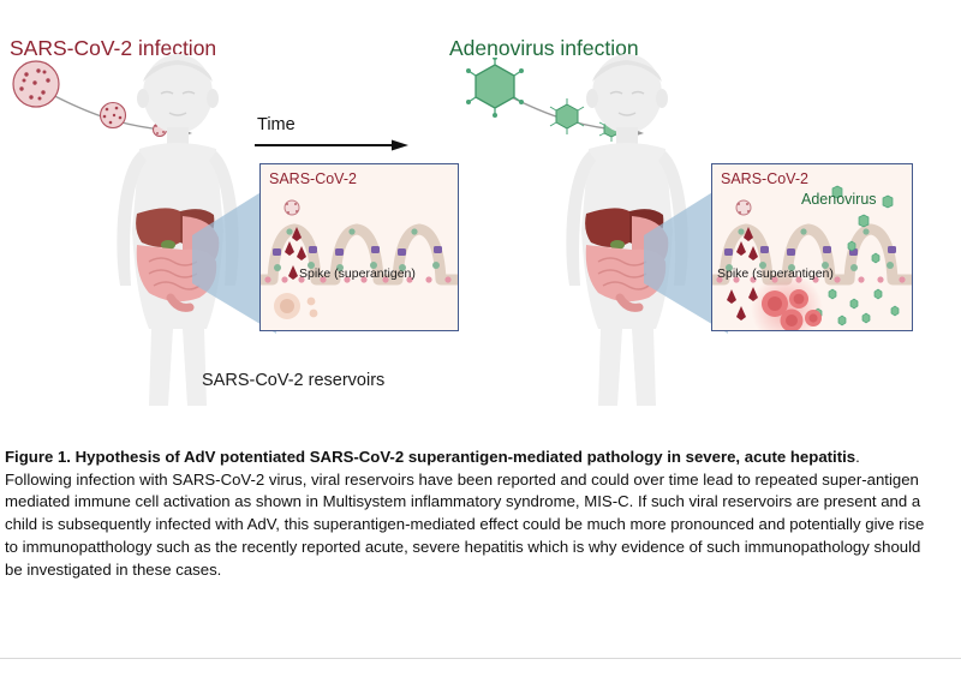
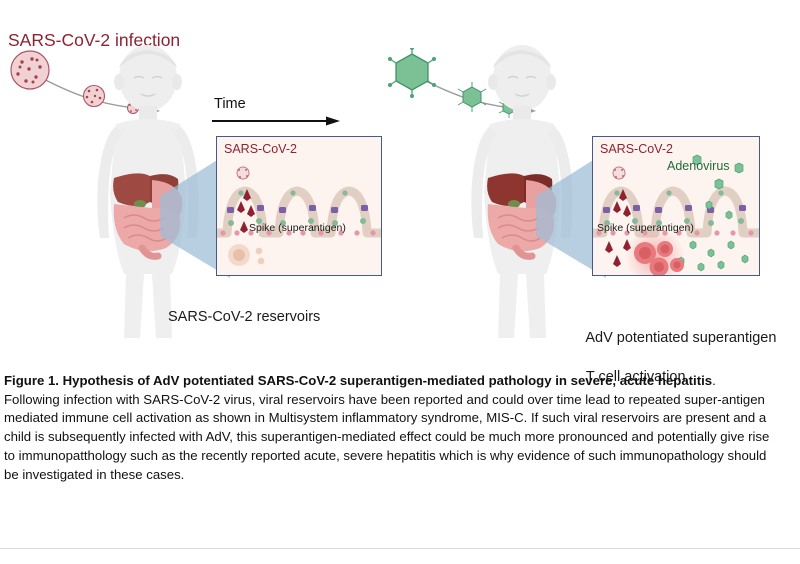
  SARS-CoV-2 infection
- Adenovirus infection
  Time
  SARS-CoV-2
  Spike (superantigen)
  SARS-CoV-2
  Adenovirus
  Spike (superantigen)
  SARS-CoV-2 reservoirs
+ AdV potentiated superantigen
+ T cell activation
  Figure 1. Hypothesis of AdV potentiated SARS-CoV-2 superantigen-mediated pathology in severe, acute hepatitis. Following infection with SARS-CoV-2 virus, viral reservoirs have been reported and could over time lead to repeated super-antigen mediated immune cell activation as shown in Multisystem inflammatory syndrome, MIS-C. If such viral reservoirs are present and a child is subsequently infected with AdV, this superantigen-mediated effect could be much more pronounced and potentially give rise to immunopatthology such as the recently reported acute, severe hepatitis which is why evidence of such immunopathology should be investigated in these cases.
